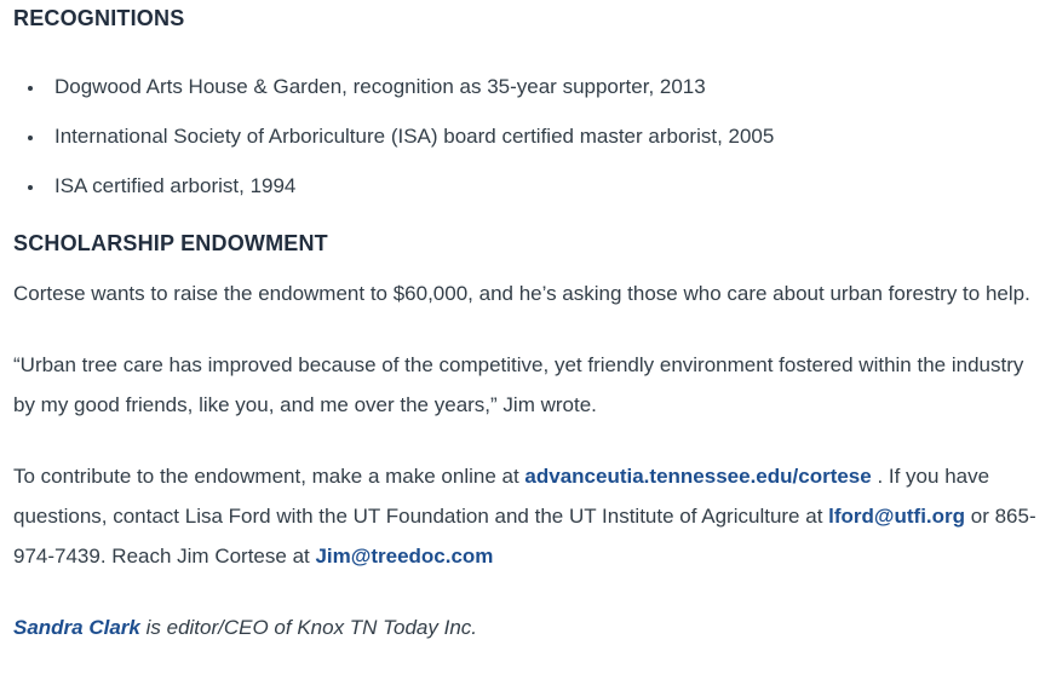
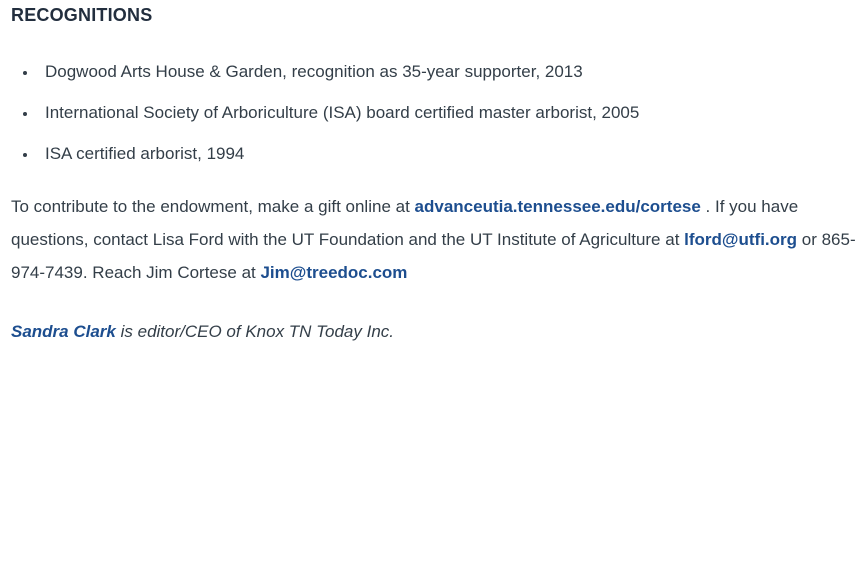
  RECOGNITIONS
  Dogwood Arts House & Garden, recognition as 35-year supporter, 2013
  International Society of Arboriculture (ISA) board certified master arborist, 2005
  ISA certified arborist, 1994
- SCHOLARSHIP ENDOWMENT
- Cortese wants to raise the endowment to $60,000, and he’s asking those who care about urban forestry to help.
- “Urban tree care has improved because of the competitive, yet friendly environment fostered within the industry by my good friends, like you, and me over the years,” Jim wrote.
- To contribute to the endowment, make a make online at advanceutia.tennessee.edu/cortese . If you have questions, contact Lisa Ford with the UT Foundation and the UT Institute of Agriculture at lford@utfi.org or 865-974-7439. Reach Jim Cortese at Jim@treedoc.com
+ To contribute to the endowment, make a gift online at advanceutia.tennessee.edu/cortese . If you have questions, contact Lisa Ford with the UT Foundation and the UT Institute of Agriculture at lford@utfi.org or 865-974-7439. Reach Jim Cortese at Jim@treedoc.com
  Sandra Clark is editor/CEO of Knox TN Today Inc.
